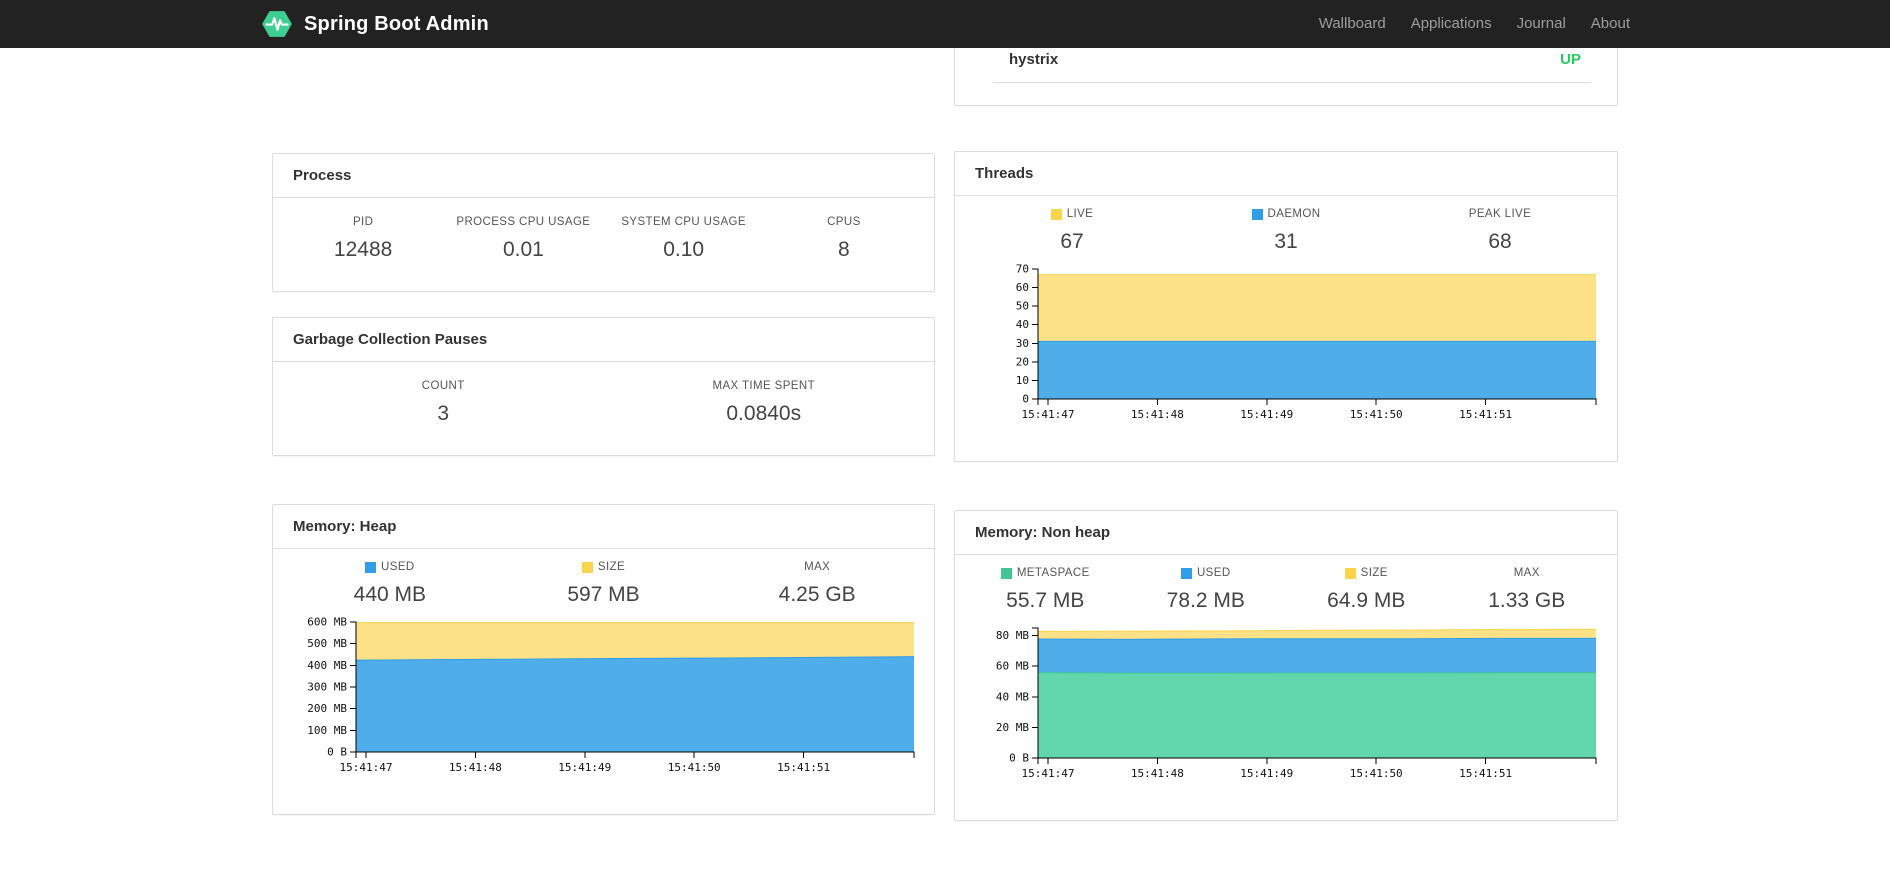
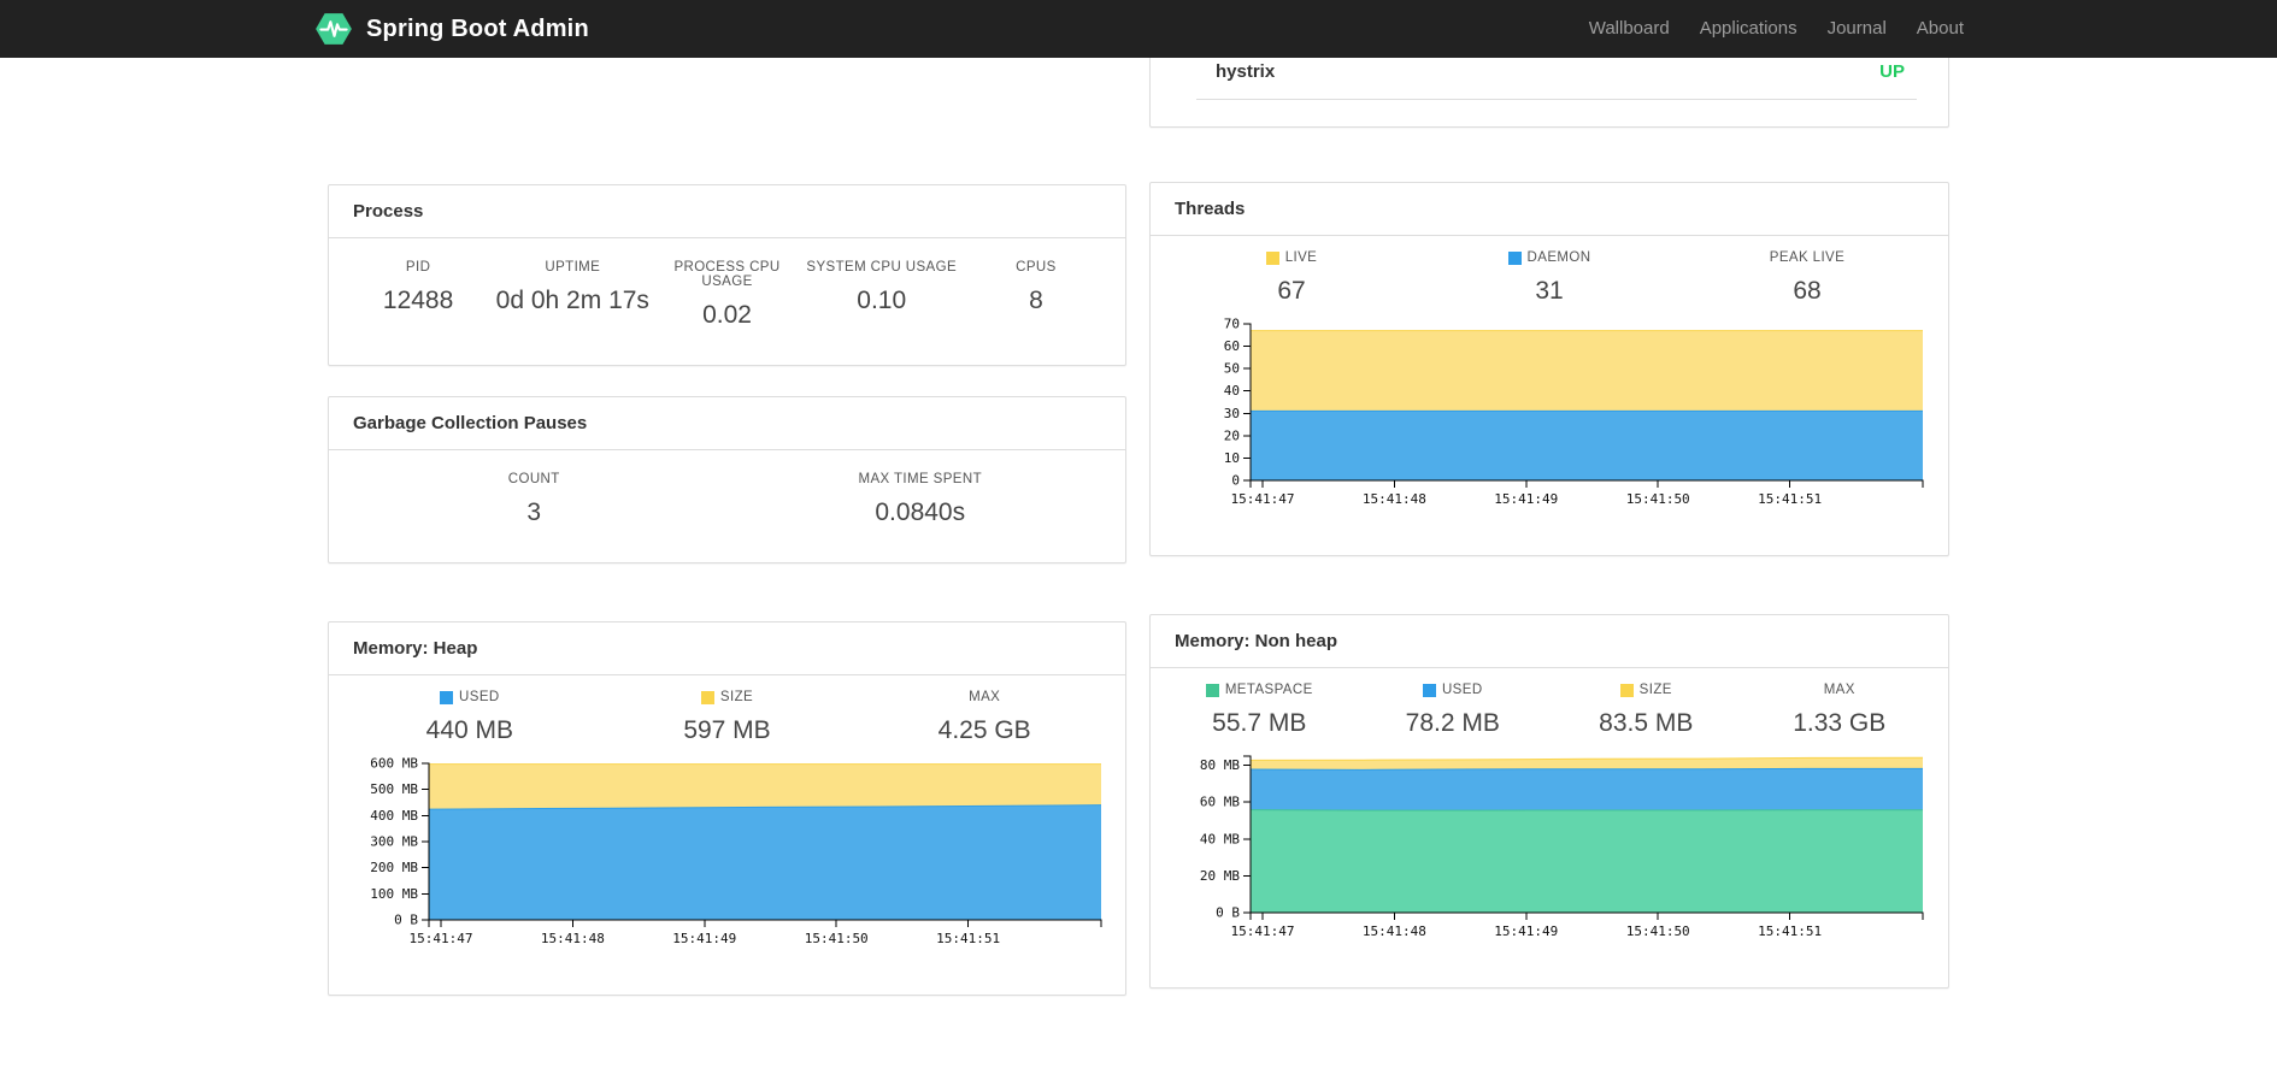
  Spring Boot Admin
  Wallboard
  Applications
  Journal
  About
  Process
  PID
  12488
+ UPTIME
+ 0d 0h 2m 17s
  PROCESS CPU USAGE
- 0.01
+ 0.02
  SYSTEM CPU USAGE
  0.10
  CPUS
  8
  Garbage Collection Pauses
  COUNT
  3
  MAX TIME SPENT
  0.0840s
  Memory: Heap
  USED
  440 MB
  SIZE
  597 MB
  MAX
  4.25 GB
  0 B
  100 MB
  200 MB
  300 MB
  400 MB
  500 MB
  600 MB
  15:41:47
  15:41:48
  15:41:49
  15:41:50
  15:41:51
  hystrix
  UP
  Threads
  LIVE
  67
  DAEMON
  31
  PEAK LIVE
  68
  0
  10
  20
  30
  40
  50
  60
  70
  15:41:47
  15:41:48
  15:41:49
  15:41:50
  15:41:51
  Memory: Non heap
  METASPACE
  55.7 MB
  USED
  78.2 MB
  SIZE
- 64.9 MB
+ 83.5 MB
  MAX
  1.33 GB
  0 B
  20 MB
  40 MB
  60 MB
  80 MB
  15:41:47
  15:41:48
  15:41:49
  15:41:50
  15:41:51
